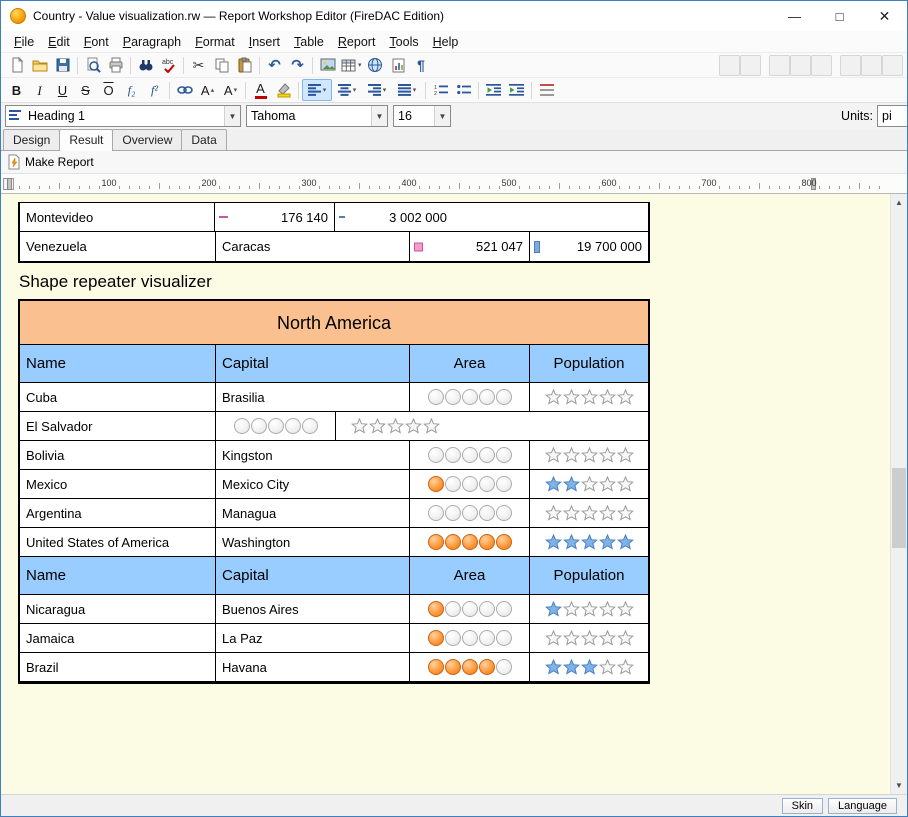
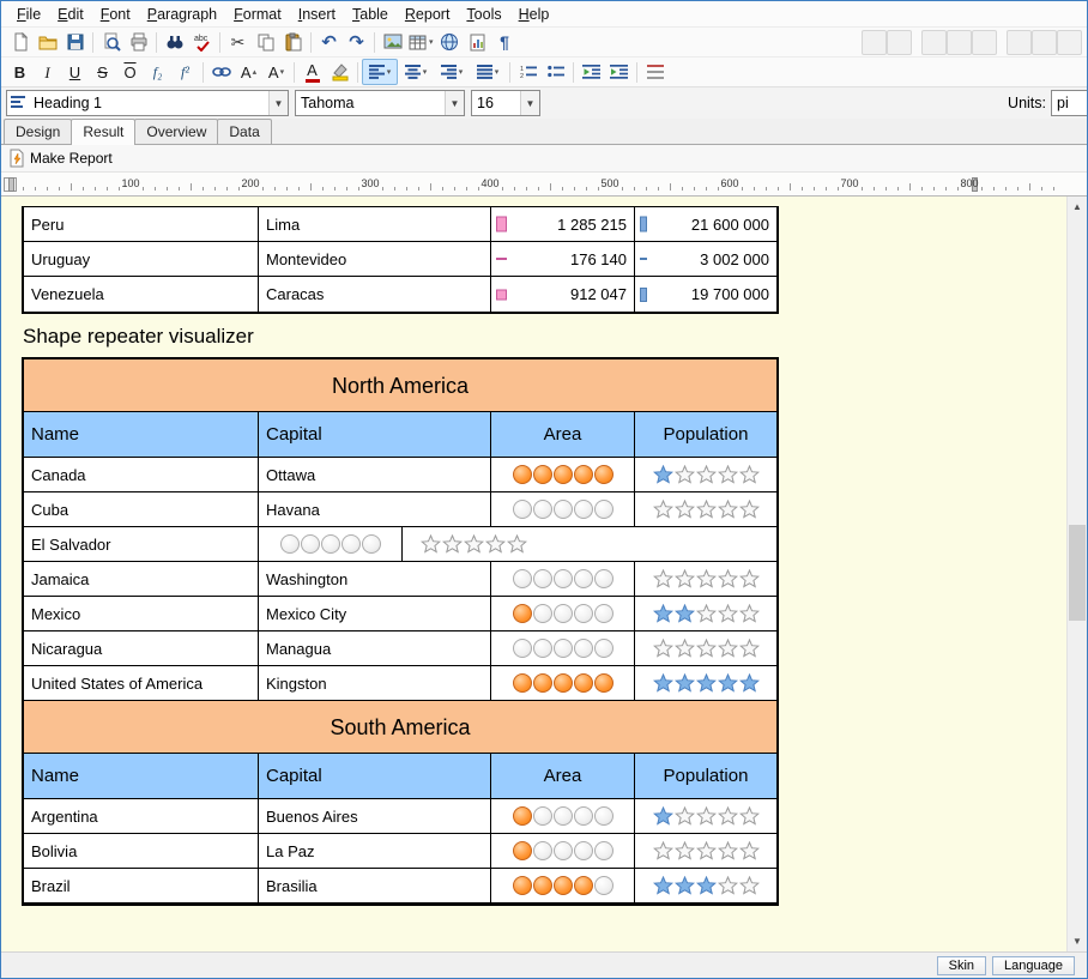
- Country - Value visualization.rw — Report Workshop Editor (FireDAC Edition)
- —
- □
- ✕
  File
  Edit
  Font
  Paragraph
  Format
  Insert
  Table
  Report
  Tools
  Help
  ✂
  ↶
  ↷
  ¶
  B
  I
  U
  S
  O
  f₂
  f²
  A
  A
  A
  Heading 1
  ▼
  Tahoma
  ▼
  16
  ▼
  Units:
  pi
  Design
  Result
  Overview
  Data
  Make Report
  100
  200
  300
  400
  500
  600
  700
  800
+ Peru
+ Lima
+ 1 285 215
+ 21 600 000
+ Uruguay
  Montevideo
  176 140
  3 002 000
  Venezuela
  Caracas
- 521 047
+ 912 047
  19 700 000
  Shape repeater visualizer
  North America
  Name
  Capital
  Area
  Population
+ Canada
+ Ottawa
  Cuba
- Brasilia
+ Havana
  El Salvador
- Bolivia
+ Jamaica
- Kingston
+ Washington
  Mexico
  Mexico City
- Argentina
+ Nicaragua
  Managua
  United States of America
- Washington
+ Kingston
+ South America
  Name
  Capital
  Area
  Population
- Nicaragua
+ Argentina
  Buenos Aires
- Jamaica
+ Bolivia
  La Paz
  Brazil
- Havana
+ Brasilia
  ▲
  ▼
  Skin
  Language
